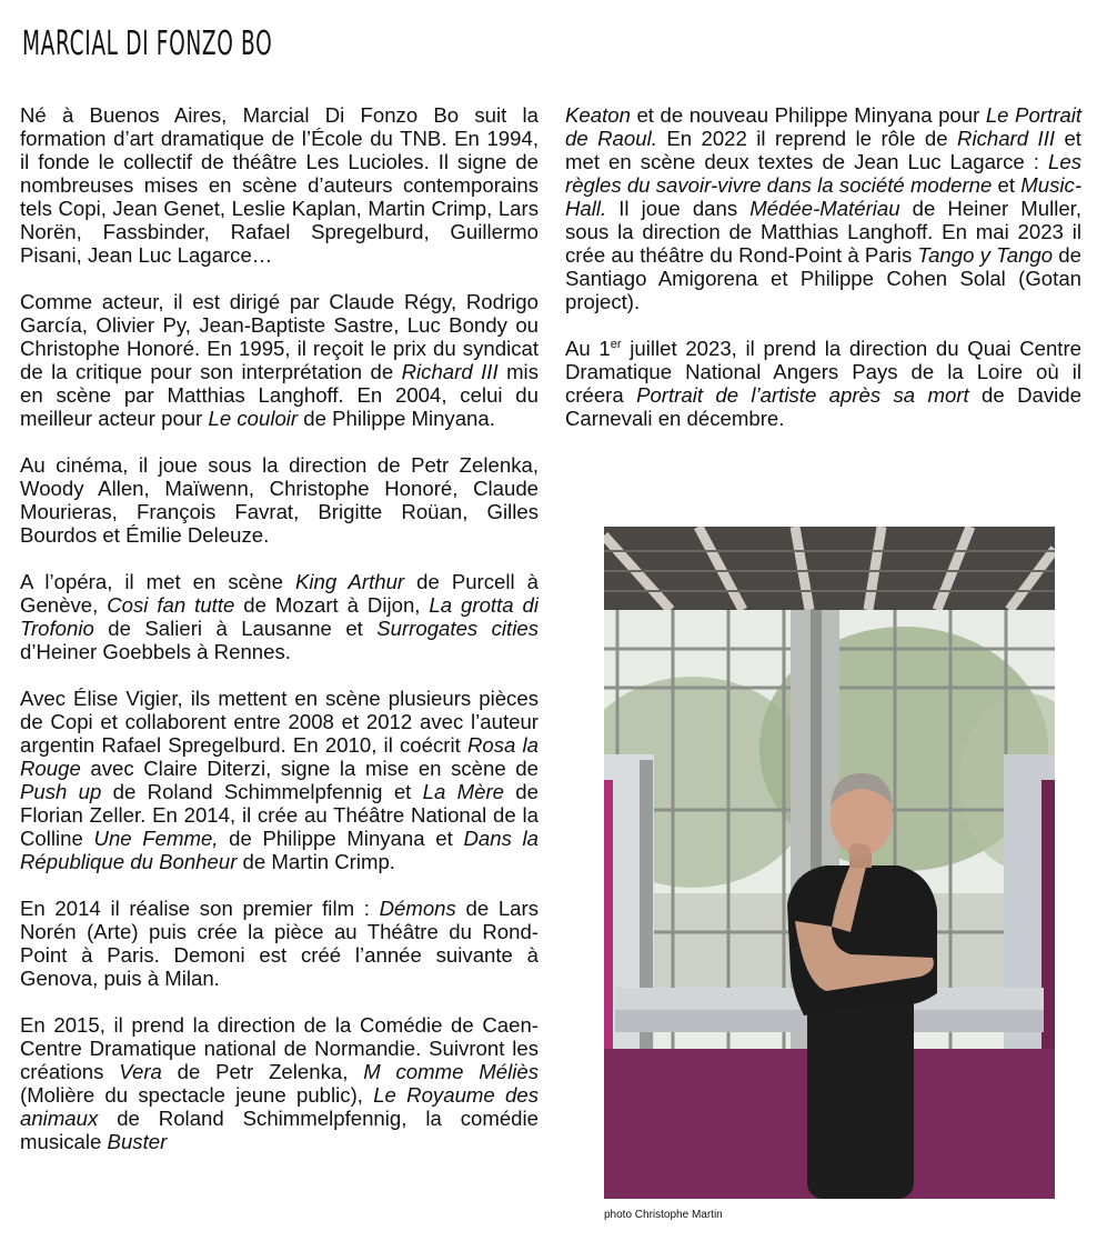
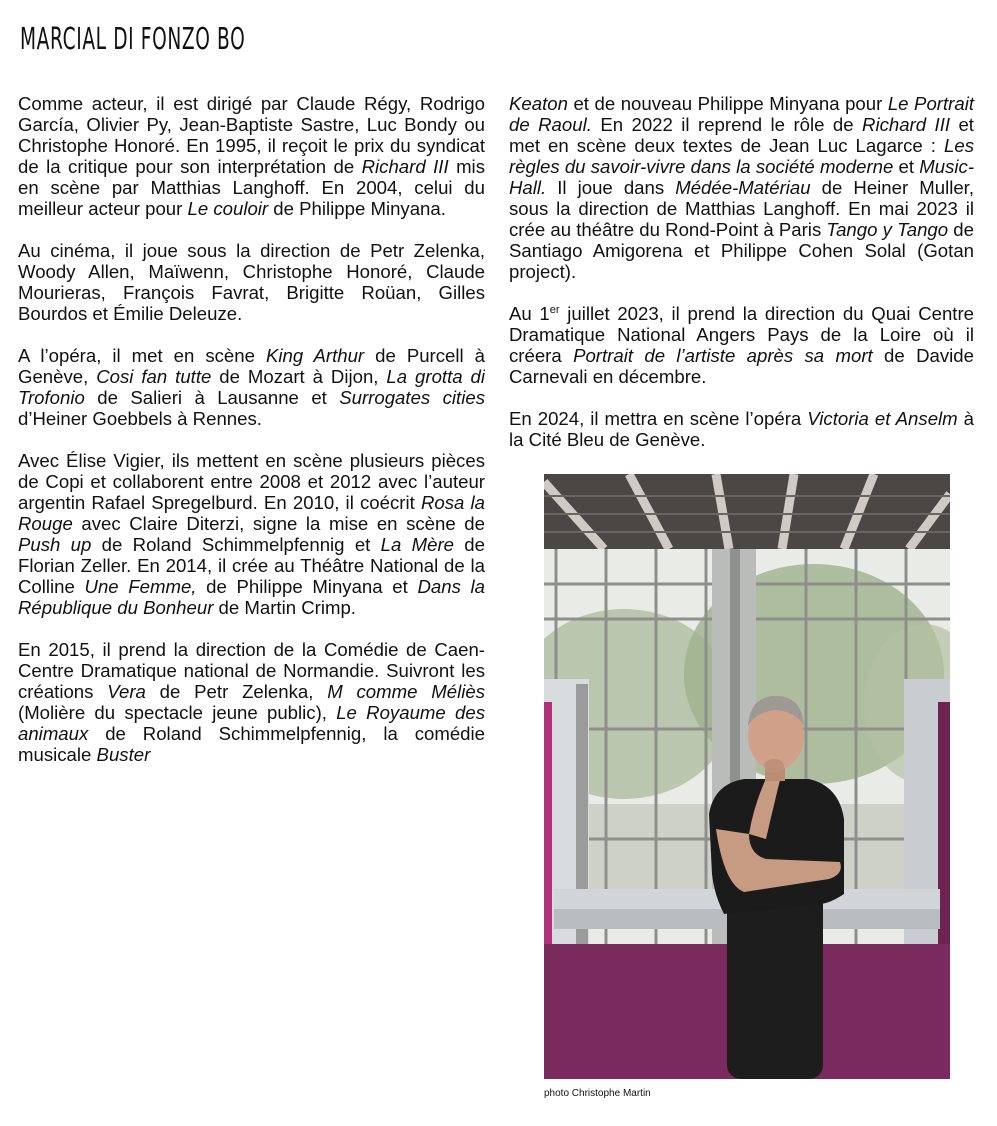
  MARCIAL DI FONZO BO
- Né à Buenos Aires, Marcial Di Fonzo Bo suit la formation d’art dramatique de l’École du TNB. En 1994, il fonde le collectif de théâtre Les Lucioles. Il signe de nombreuses mises en scène d’auteurs contemporains tels Copi, Jean Genet, Leslie Kaplan, Martin Crimp, Lars Norën, Fassbinder, Rafael Spregelburd, Guillermo Pisani, Jean Luc Lagarce…
  Comme acteur, il est dirigé par Claude Régy, Rodrigo García, Olivier Py, Jean-Baptiste Sastre, Luc Bondy ou Christophe Honoré. En 1995, il reçoit le prix du syndicat de la critique pour son interprétation de Richard III mis en scène par Matthias Langhoff. En 2004, celui du meilleur acteur pour Le couloir de Philippe Minyana.
  Au cinéma, il joue sous la direction de Petr Zelenka, Woody Allen, Maïwenn, Christophe Honoré, Claude Mourieras, François Favrat, Brigitte Roüan, Gilles Bourdos et Émilie Deleuze.
  A l’opéra, il met en scène King Arthur de Purcell à Genève, Cosi fan tutte de Mozart à Dijon, La grotta di Trofonio de Salieri à Lausanne et Surrogates cities d’Heiner Goebbels à Rennes.
  Avec Élise Vigier, ils mettent en scène plusieurs pièces de Copi et collaborent entre 2008 et 2012 avec l’auteur argentin Rafael Spregelburd. En 2010, il coécrit Rosa la Rouge avec Claire Diterzi, signe la mise en scène de Push up de Roland Schimmelpfennig et La Mère de Florian Zeller. En 2014, il crée au Théâtre National de la Colline Une Femme, de Philippe Minyana et Dans la République du Bonheur de Martin Crimp.
- En 2014 il réalise son premier film : Démons de Lars Norén (Arte) puis crée la pièce au Théâtre du Rond-Point à Paris. Demoni est créé l’année suivante à Genova, puis à Milan.
  En 2015, il prend la direction de la Comédie de Caen-Centre Dramatique national de Normandie. Suivront les créations Vera de Petr Zelenka, M comme Méliès (Molière du spectacle jeune public), Le Royaume des animaux de Roland Schimmelpfennig, la comédie musicale Buster
  Keaton et de nouveau Philippe Minyana pour Le Portrait de Raoul. En 2022 il reprend le rôle de Richard III et met en scène deux textes de Jean Luc Lagarce : Les règles du savoir-vivre dans la société moderne et Music-Hall. Il joue dans Médée-Matériau de Heiner Muller, sous la direction de Matthias Langhoff. En mai 2023 il crée au théâtre du Rond-Point à Paris Tango y Tango de Santiago Amigorena et Philippe Cohen Solal (Gotan project).
  Au 1er juillet 2023, il prend la direction du Quai Centre Dramatique National Angers Pays de la Loire où il créera Portrait de l’artiste après sa mort de Davide Carnevali en décembre.
+ En 2024, il mettra en scène l’opéra Victoria et Anselm à la Cité Bleu de Genève.
  photo Christophe Martin
